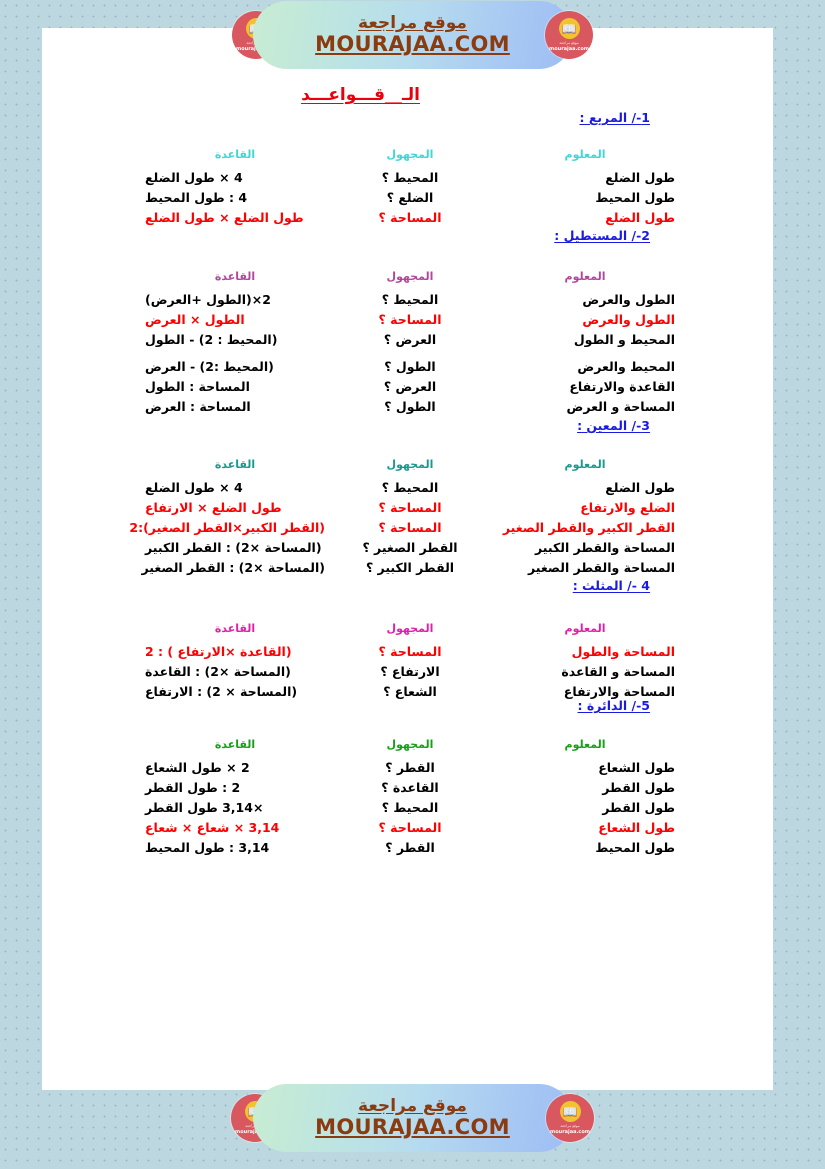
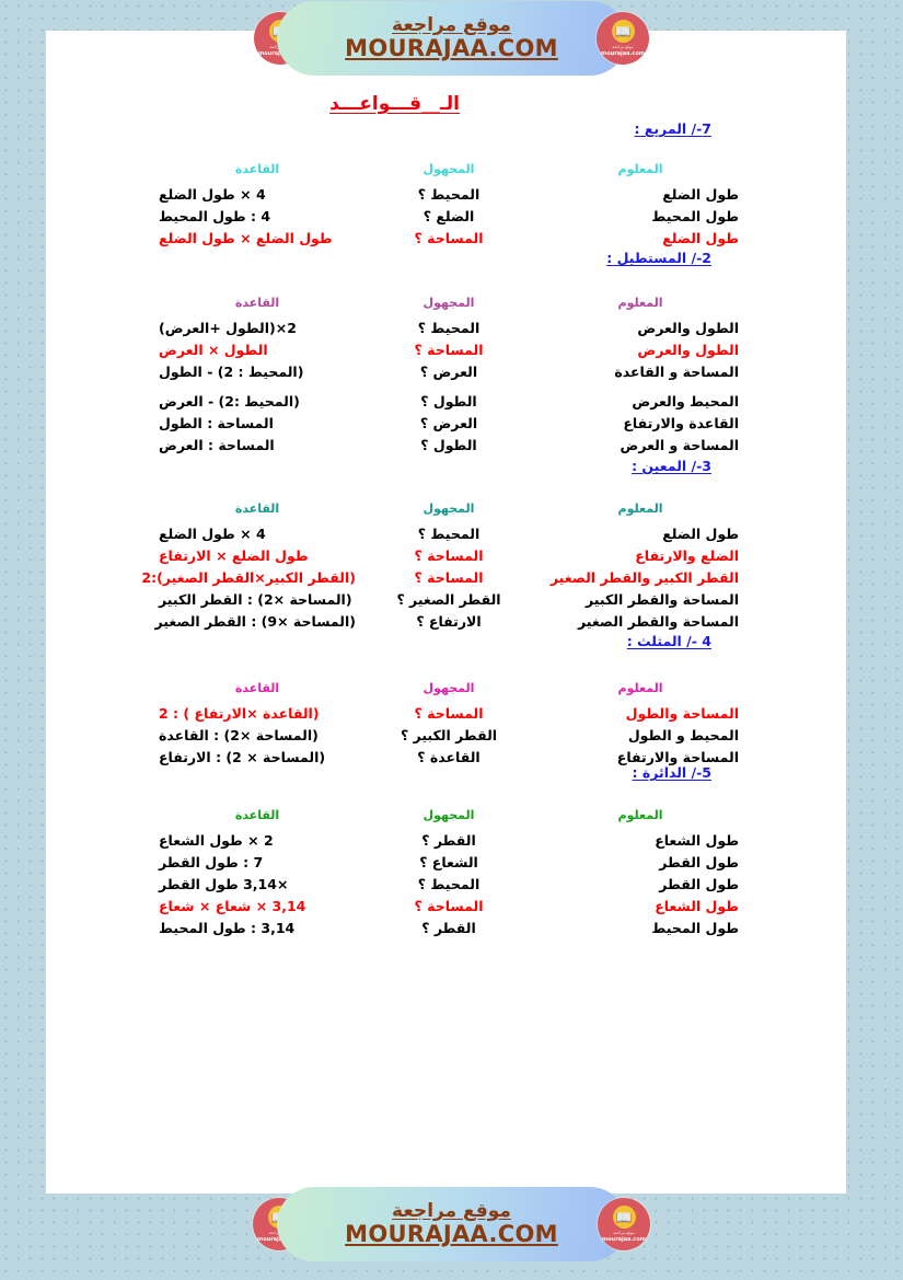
  موقع مراجعة
  MOURAJAA.COM
  📖
  الـ__قـــواعـــد
- 1-/ المربع :
+ 7-/ المربع :
  المعلوم
  طول الضلع
  طول المحيط
  طول الضلع
  المجهول
  المحيط ؟
  الضلع ؟
  المساحة ؟
  القاعدة
  4 × طول الضلع
  4 : طول المحيط
  طول الضلع × طول الضلع
  2-/ المستطيل :
  المعلوم
  الطول والعرض
  الطول والعرض
- المحيط و الطول
+ المساحة و القاعدة
  المحيط والعرض
  القاعدة والارتفاع
  المساحة و العرض
  المجهول
  المحيط ؟
  المساحة ؟
  العرض ؟
  الطول ؟
  العرض ؟
  الطول ؟
  القاعدة
  2×(الطول +العرض)
  الطول × العرض
  (المحيط : 2) - الطول
  (المحيط :2) - العرض
  المساحة : الطول
  المساحة : العرض
  3-/ المعين :
  المعلوم
  طول الضلع
  الضلع والارتفاع
  القطر الكبير والقطر الصغير
  المساحة والقطر الكبير
  المساحة والقطر الصغير
  المجهول
  المحيط ؟
  المساحة ؟
  المساحة ؟
  القطر الصغير ؟
- القطر الكبير ؟
+ الارتفاع ؟
  القاعدة
  4 × طول الضلع
  طول الضلع × الارتفاع
  (القطر الكبير×القطر الصغير):2
  (المساحة ×2) : القطر الكبير
- (المساحة ×2) : القطر الصغير
+ (المساحة ×9) : القطر الصغير
  4 -/ المثلث :
  المعلوم
  المساحة والطول
- المساحة و القاعدة
+ المحيط و الطول
  المساحة والارتفاع
  المجهول
  المساحة ؟
- الارتفاع ؟
+ القطر الكبير ؟
- الشعاع ؟
+ القاعدة ؟
  القاعدة
  (القاعدة ×الارتفاع ) : 2
  (المساحة ×2) : القاعدة
  (المساحة × 2) : الارتفاع
  5-/ الدائرة :
  المعلوم
  طول الشعاع
  طول القطر
  طول القطر
  طول الشعاع
  طول المحيط
  المجهول
  القطر ؟
- القاعدة ؟
+ الشعاع ؟
  المحيط ؟
  المساحة ؟
  القطر ؟
  القاعدة
  2 × طول الشعاع
- 2 : طول القطر
+ 7 : طول القطر
  ×3,14 طول القطر
  3,14 × شعاع × شعاع
  3,14 : طول المحيط
  موقع مراجعة
  MOURAJAA.COM
  📖
